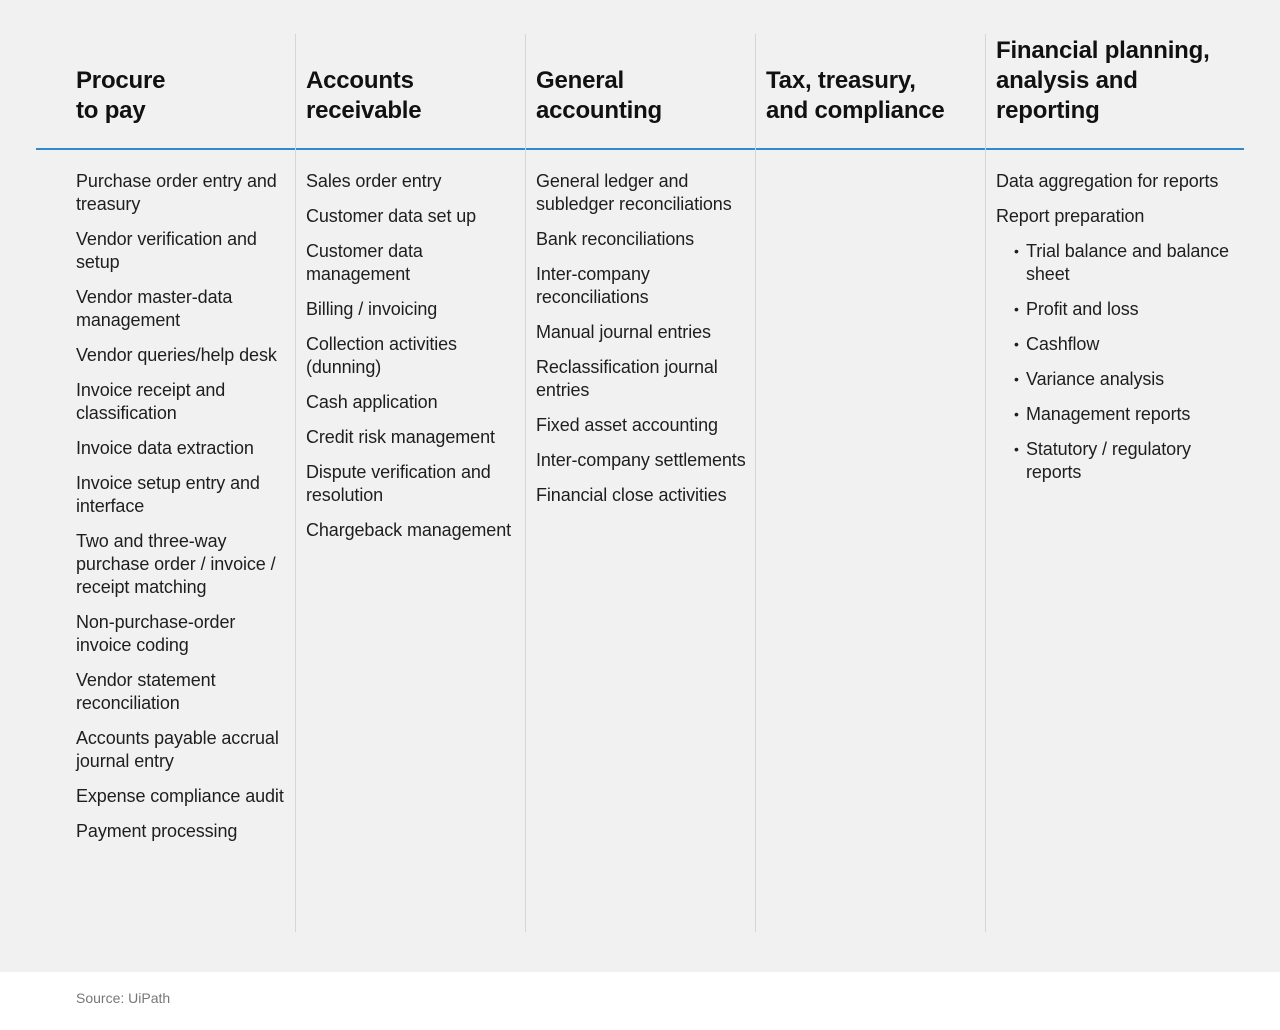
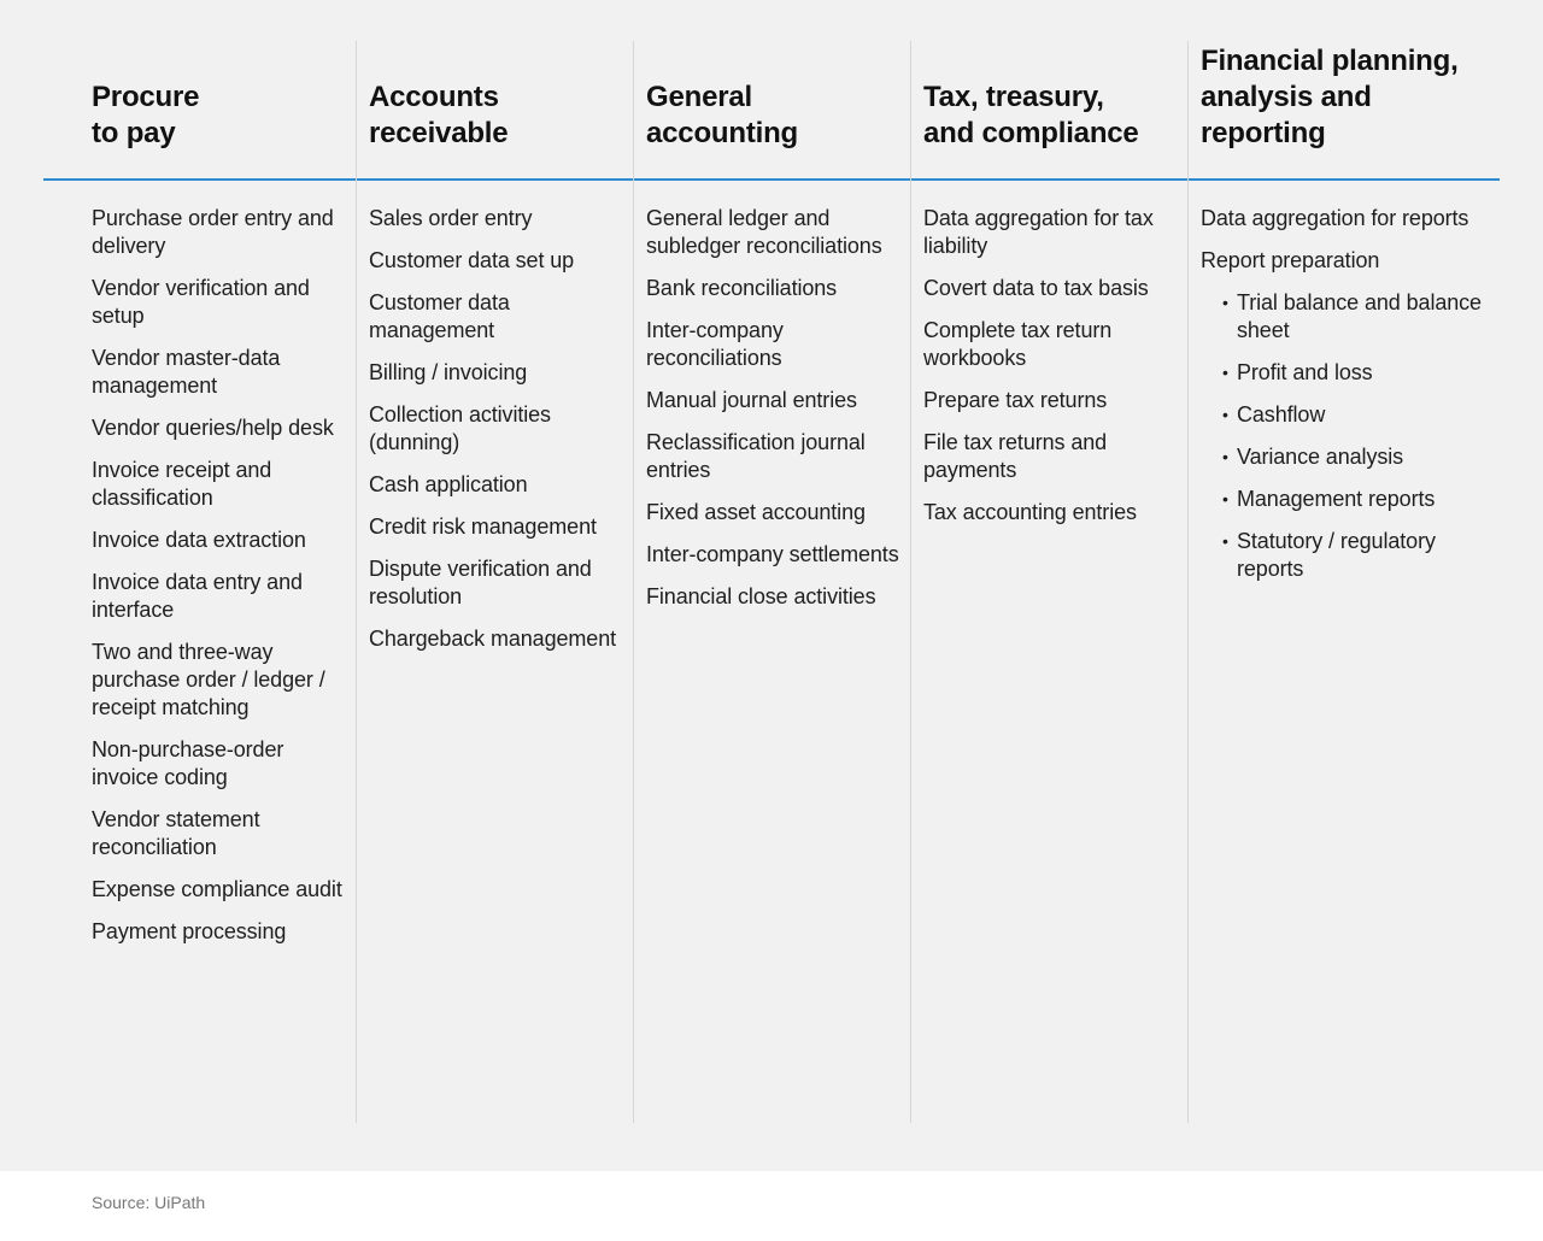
  Procure
  to pay
- Purchase order entry and treasury
+ Purchase order entry and delivery
  Vendor verification and setup
  Vendor master-data management
  Vendor queries/help desk
  Invoice receipt and classification
  Invoice data extraction
- Invoice setup entry and interface
+ Invoice data entry and interface
- Two and three-way purchase order / invoice / receipt matching
+ Two and three-way purchase order / ledger / receipt matching
  Non-purchase-order invoice coding
  Vendor statement reconciliation
- Accounts payable accrual journal entry
  Expense compliance audit
  Payment processing
  Accounts
  receivable
  Sales order entry
  Customer data set up
  Customer data management
  Billing / invoicing
  Collection activities (dunning)
  Cash application
  Credit risk management
  Dispute verification and resolution
  Chargeback management
  General
  accounting
  General ledger and subledger reconciliations
  Bank reconciliations
  Inter-company reconciliations
  Manual journal entries
  Reclassification journal entries
  Fixed asset accounting
  Inter-company settlements
  Financial close activities
  Tax, treasury,
  and compliance
+ Data aggregation for tax liability
+ Covert data to tax basis
+ Complete tax return workbooks
+ Prepare tax returns
+ File tax returns and payments
+ Tax accounting entries
  Financial planning,
  analysis and
  reporting
  Data aggregation for reports
  Report preparation
  •
  Trial balance and balance sheet
  •
  Profit and loss
  •
  Cashflow
  •
  Variance analysis
  •
  Management reports
  •
  Statutory / regulatory reports
  Source: UiPath
